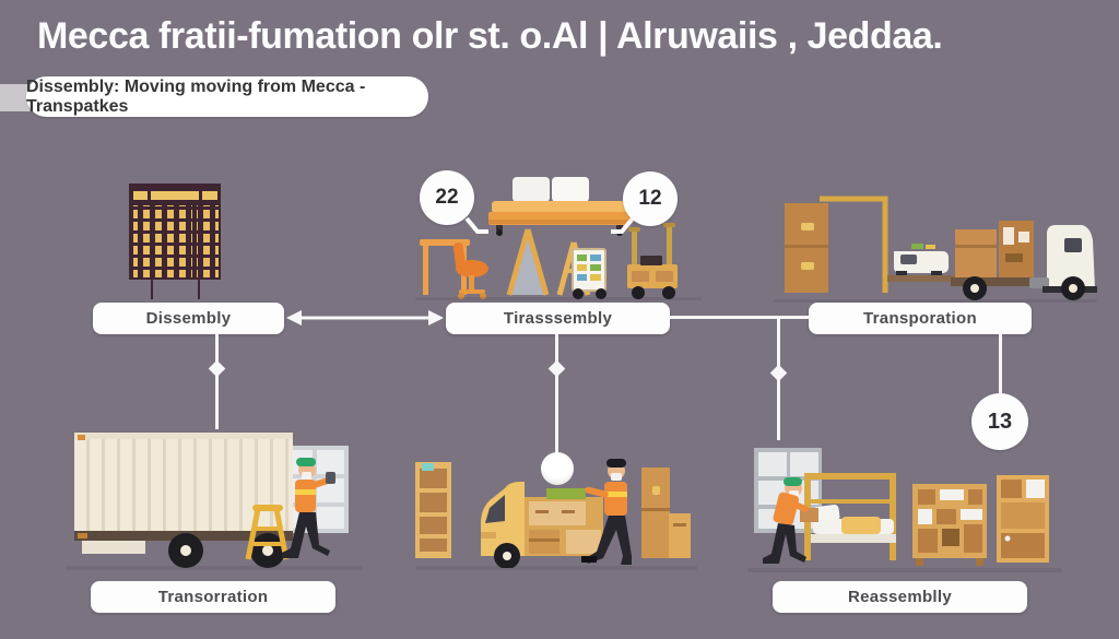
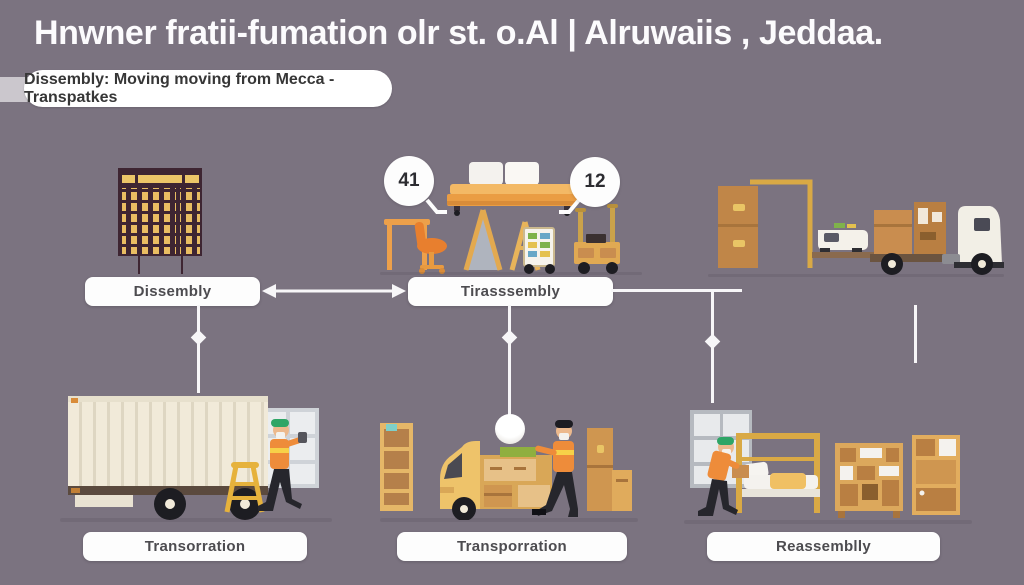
- Mecca fratii-fumation olr st. o.Al | Alruwaiis , Jeddaa.
+ Hnwner fratii-fumation olr st. o.Al | Alruwaiis , Jeddaa.
  Dissembly: Moving moving from Mecca - Transpatkes
- 22
+ 41
  12
  Dissembly
  Tirasssembly
- Transporation
- 13
  Transorration
+ Transporration
  Reassemblly
